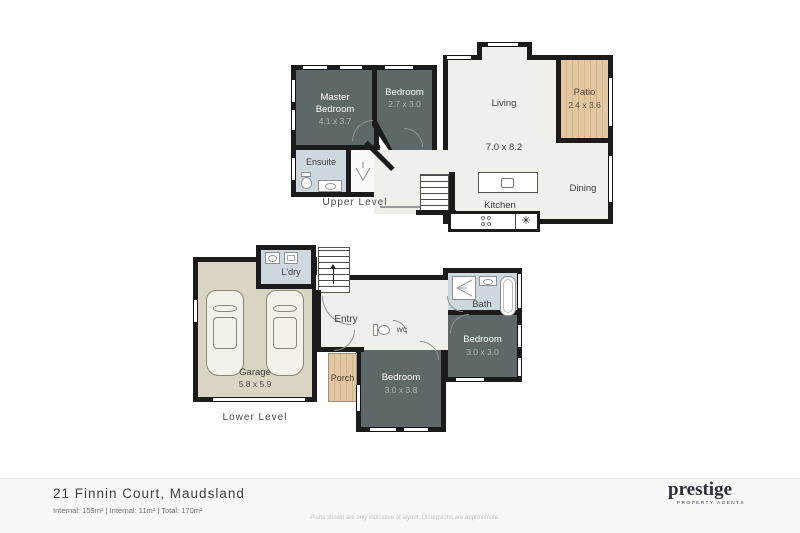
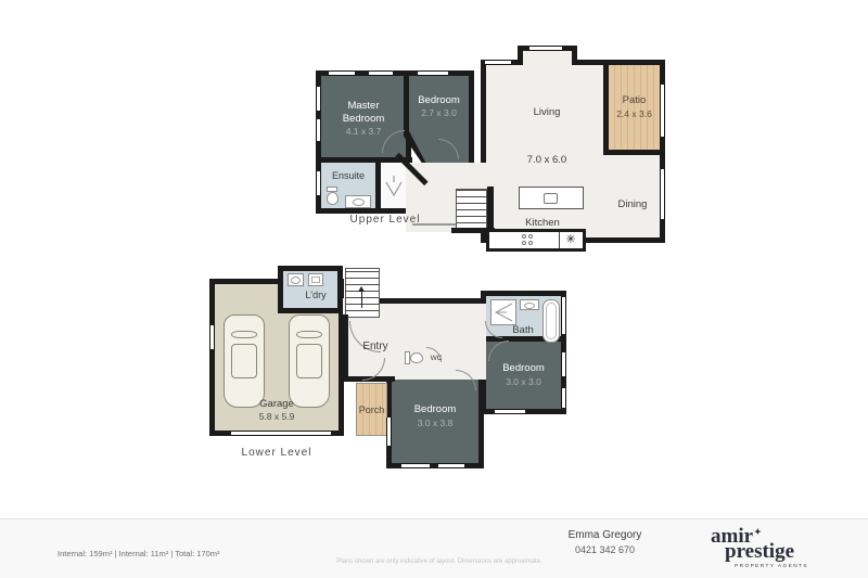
  Living
- 7.0 x 8.2
+ 7.0 x 6.0
  Dining
  Patio
  2.4 x 3.6
  Master
  Bedroom
  4.1 x 3.7
  Bedroom
  2.7 x 3.0
  Ensuite
  ✳
  Kitchen
  Upper Level
  Garage
  5.8 x 5.9
  L'dry
  Entry
  Bath
  Bedroom
  3.0 x 3.0
  Bedroom
  3.0 x 3.8
  Porch
  Lower Level
- 21 Finnin Court, Maudsland
  Internal: 159m² | Internal: 11m² | Total: 170m²
+ Emma Gregory
+ 0421 342 670
+ amir✦
  prestige
